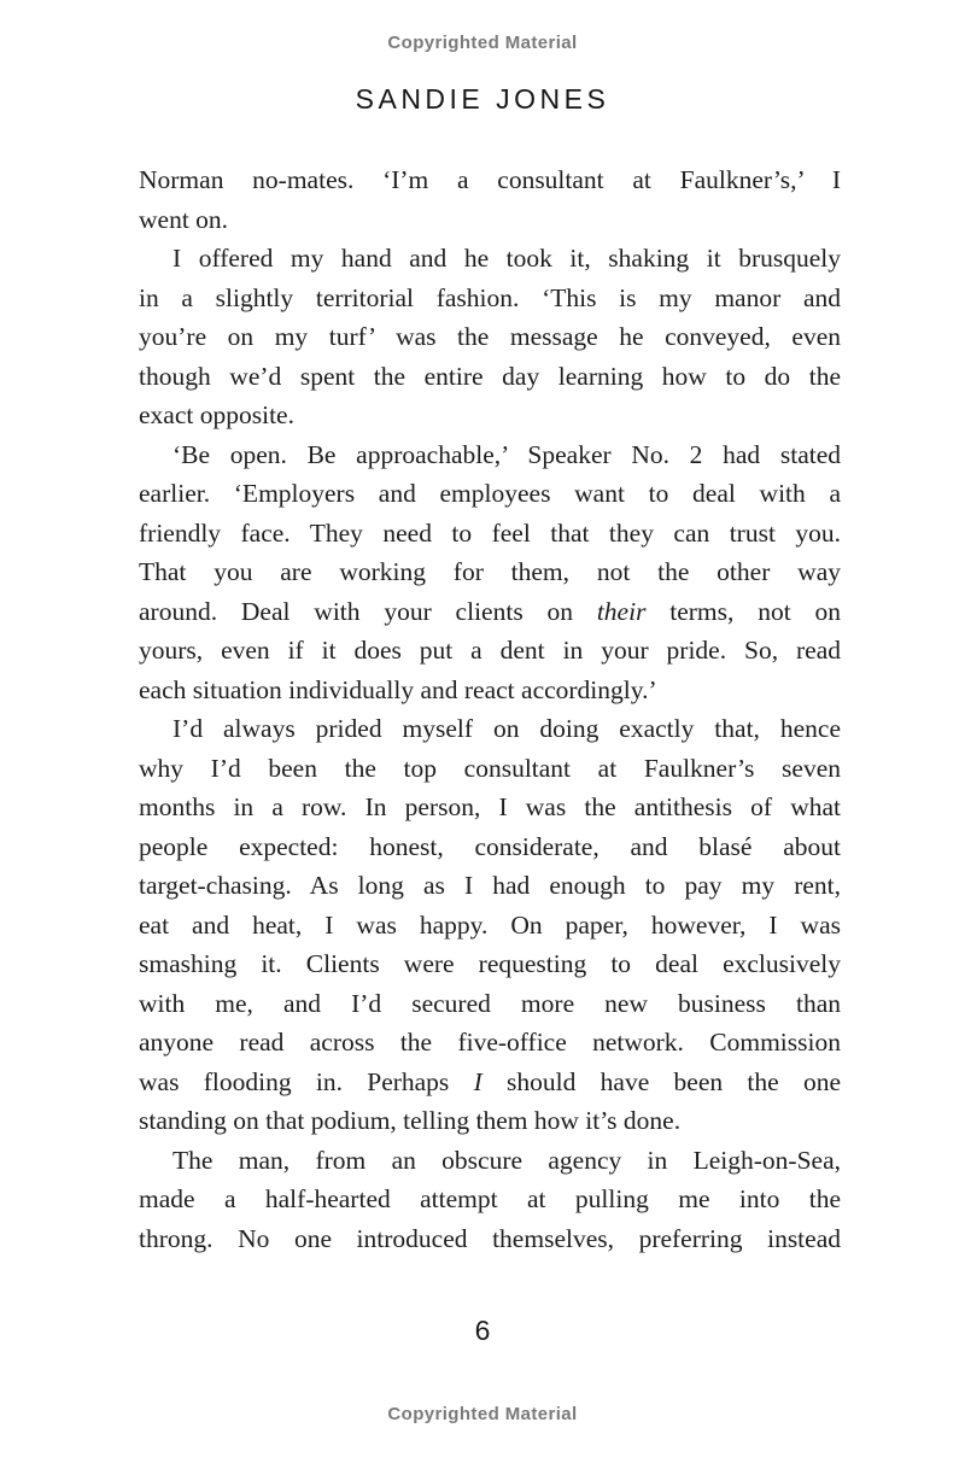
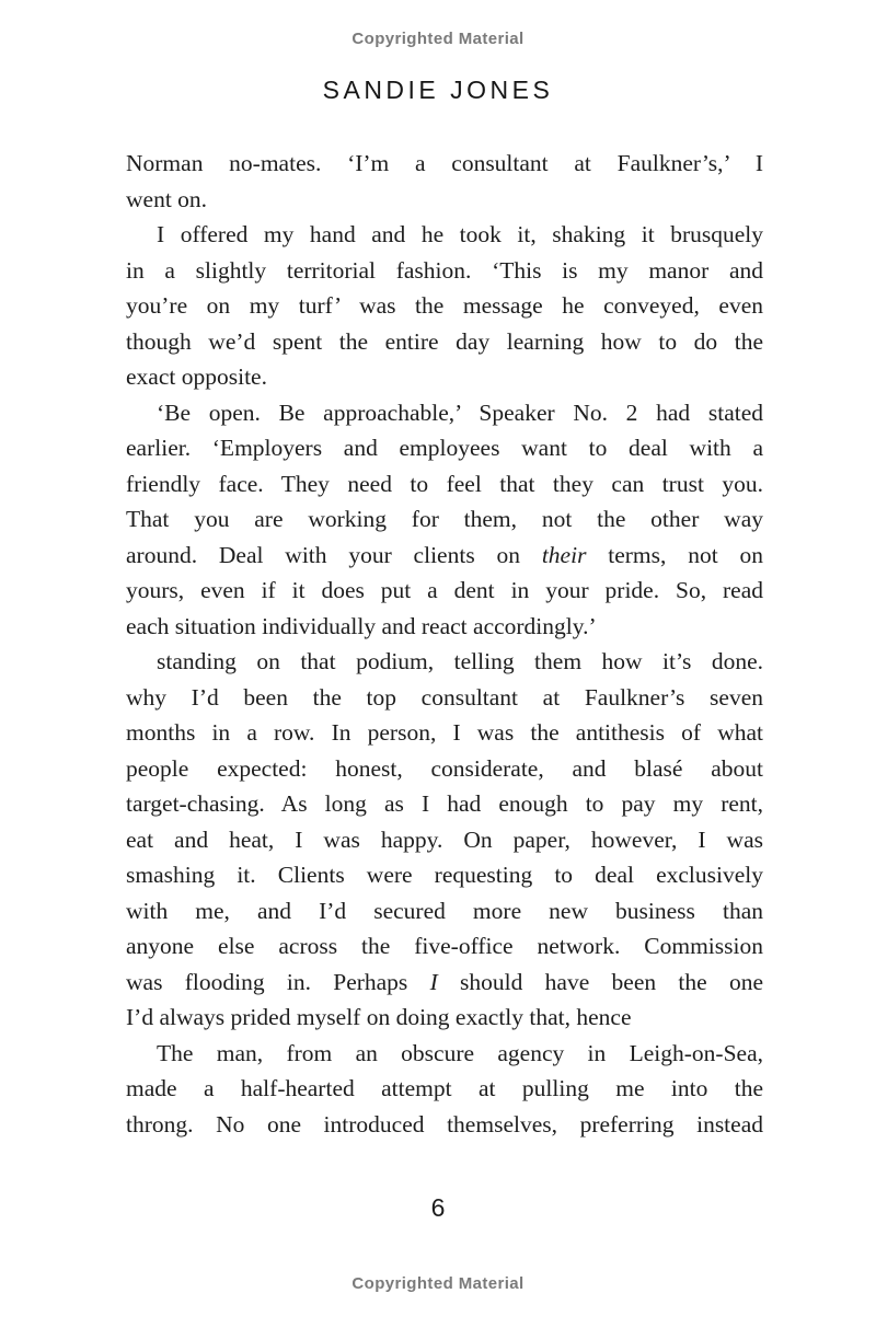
  Copyrighted Material
  SANDIE JONES
  Norman no-mates. ‘I’m a consultant at Faulkner’s,’ I
  went on.
  I offered my hand and he took it, shaking it brusquely
  in a slightly territorial fashion. ‘This is my manor and
  you’re on my turf’ was the message he conveyed, even
  though we’d spent the entire day learning how to do the
  exact opposite.
  ‘Be open. Be approachable,’ Speaker No. 2 had stated
  earlier. ‘Employers and employees want to deal with a
  friendly face. They need to feel that they can trust you.
  That you are working for them, not the other way
  around. Deal with your clients on their terms, not on
  yours, even if it does put a dent in your pride. So, read
  each situation individually and react accordingly.’
- I’d always prided myself on doing exactly that, hence
+ standing on that podium, telling them how it’s done.
  why I’d been the top consultant at Faulkner’s seven
  months in a row. In person, I was the antithesis of what
  people expected: honest, considerate, and blasé about
  target-chasing. As long as I had enough to pay my rent,
  eat and heat, I was happy. On paper, however, I was
  smashing it. Clients were requesting to deal exclusively
  with me, and I’d secured more new business than
- anyone read across the five-office network. Commission
+ anyone else across the five-office network. Commission
  was flooding in. Perhaps I should have been the one
- standing on that podium, telling them how it’s done.
+ I’d always prided myself on doing exactly that, hence
  The man, from an obscure agency in Leigh-on-Sea,
  made a half-hearted attempt at pulling me into the
  throng. No one introduced themselves, preferring instead
  6
  Copyrighted Material
